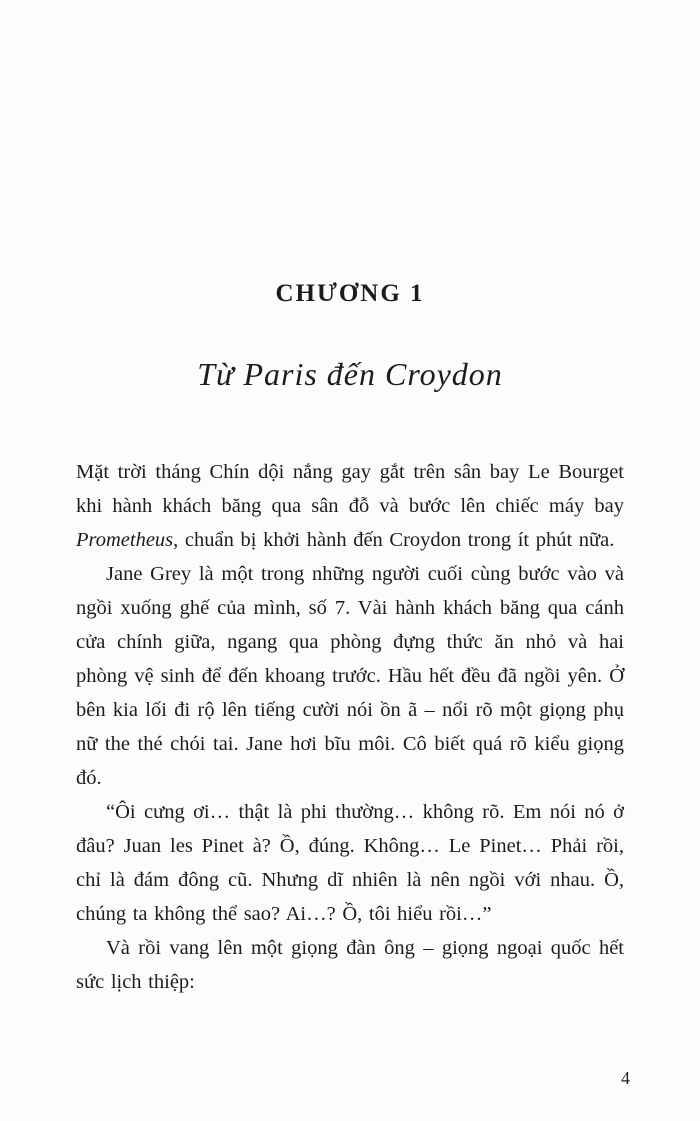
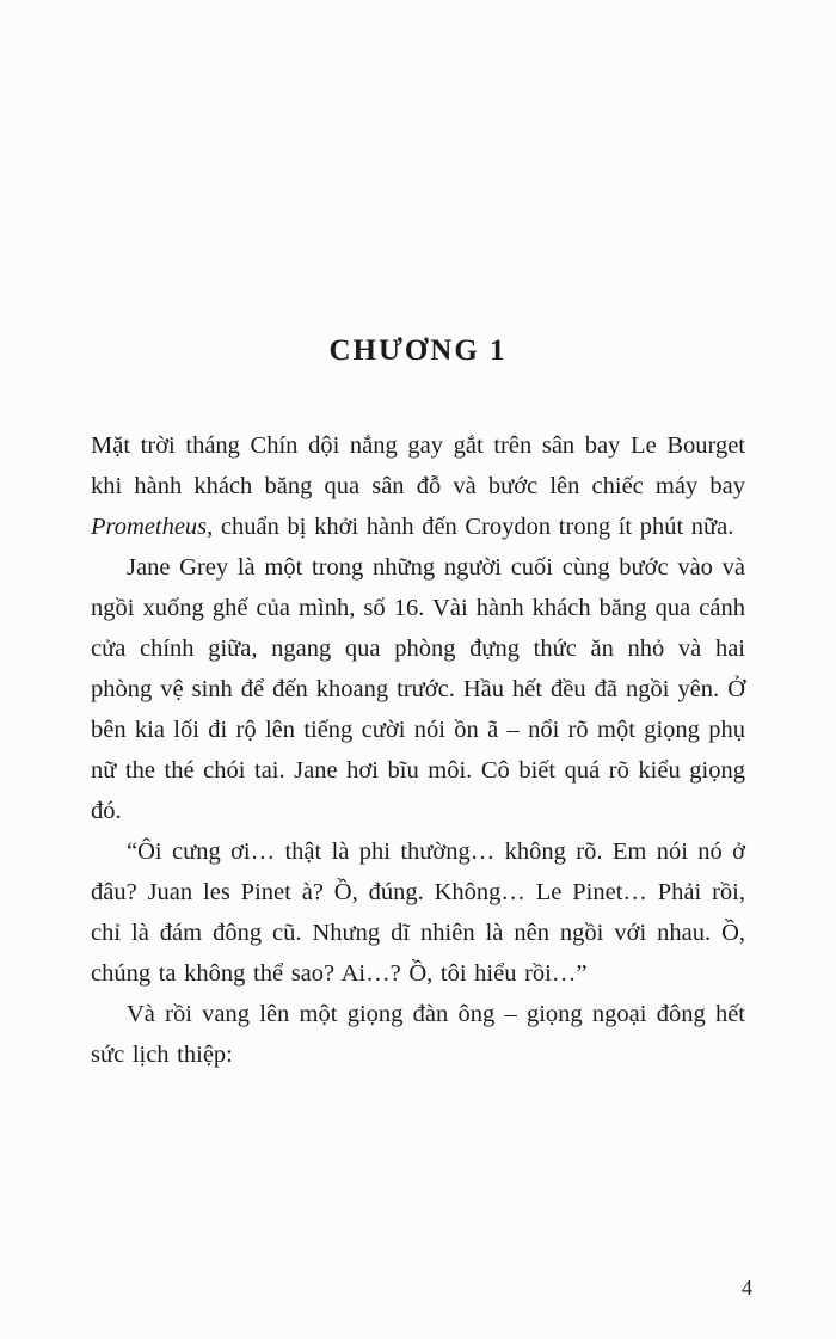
  CHƯƠNG 1
- Từ Paris đến Croydon
  Mặt trời tháng Chín dội nắng gay gắt trên sân bay Le Bourget khi hành khách băng qua sân đỗ và bước lên chiếc máy bay Prometheus, chuẩn bị khởi hành đến Croydon trong ít phút nữa.
- Jane Grey là một trong những người cuối cùng bước vào và ngồi xuống ghế của mình, số 7. Vài hành khách băng qua cánh cửa chính giữa, ngang qua phòng đựng thức ăn nhỏ và hai phòng vệ sinh để đến khoang trước. Hầu hết đều đã ngồi yên. Ở bên kia lối đi rộ lên tiếng cười nói ồn ã – nổi rõ một giọng phụ nữ the thé chói tai. Jane hơi bĩu môi. Cô biết quá rõ kiểu giọng đó.
+ Jane Grey là một trong những người cuối cùng bước vào và ngồi xuống ghế của mình, số 16. Vài hành khách băng qua cánh cửa chính giữa, ngang qua phòng đựng thức ăn nhỏ và hai phòng vệ sinh để đến khoang trước. Hầu hết đều đã ngồi yên. Ở bên kia lối đi rộ lên tiếng cười nói ồn ã – nổi rõ một giọng phụ nữ the thé chói tai. Jane hơi bĩu môi. Cô biết quá rõ kiểu giọng đó.
  “Ôi cưng ơi… thật là phi thường… không rõ. Em nói nó ở đâu? Juan les Pinet à? Ồ, đúng. Không… Le Pinet… Phải rồi, chỉ là đám đông cũ. Nhưng dĩ nhiên là nên ngồi với nhau. Ồ, chúng ta không thể sao? Ai…? Ồ, tôi hiểu rồi…”
- Và rồi vang lên một giọng đàn ông – giọng ngoại quốc hết sức lịch thiệp:
+ Và rồi vang lên một giọng đàn ông – giọng ngoại đông hết sức lịch thiệp:
  4
